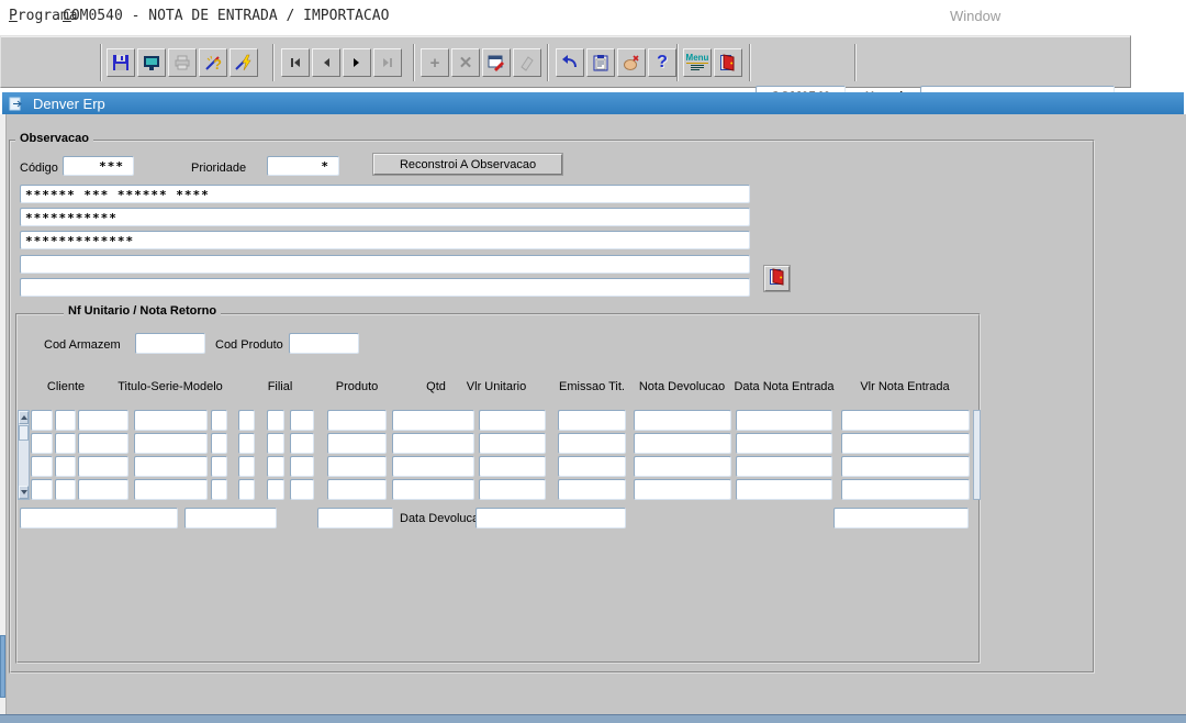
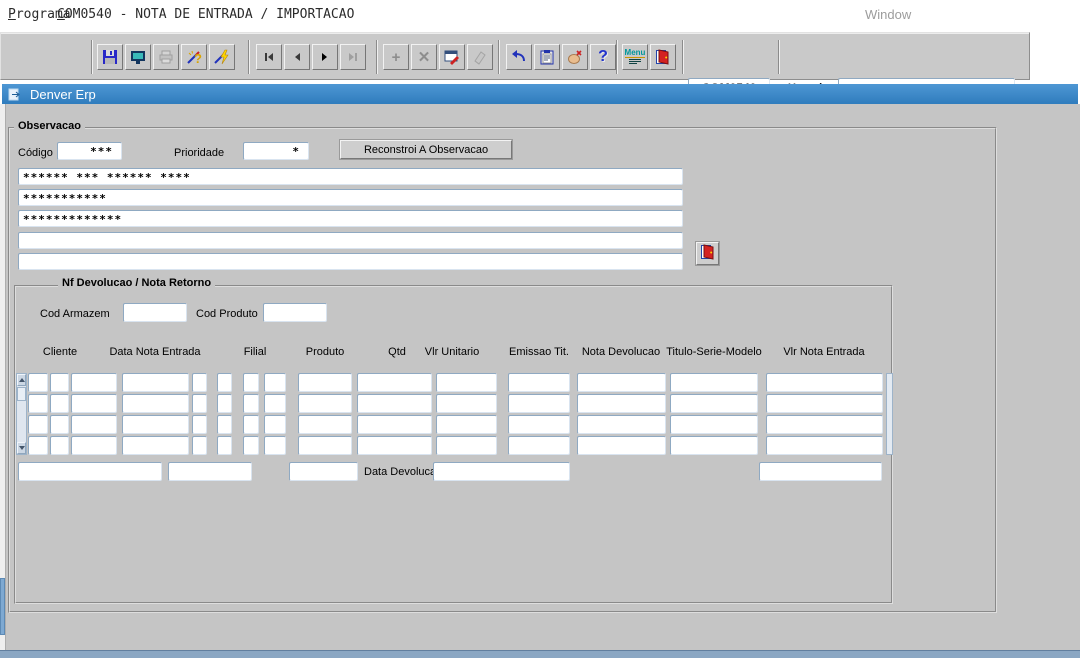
  Programa
  COM0540 - NOTA DE ENTRADA / IMPORTACAO
  Window
  ?
  +
  ✕
  ?
  Menu
  Denver Erp
  Observacao
  Código
  ***
  Prioridade
  *
  Reconstroi A Observacao
  ****** *** ****** ****
  ***********
  *************
- Nf Unitario / Nota Retorno
+ Nf Devolucao / Nota Retorno
  Cod Armazem
  Cod Produto
  Cliente
- Titulo-Serie-Modelo
+ Data Nota Entrada
  Filial
  Produto
  Qtd
  Vlr Unitario
  Emissao Tit.
  Nota Devolucao
- Data Nota Entrada
+ Titulo-Serie-Modelo
  Vlr Nota Entrada
  Data Devoluc
